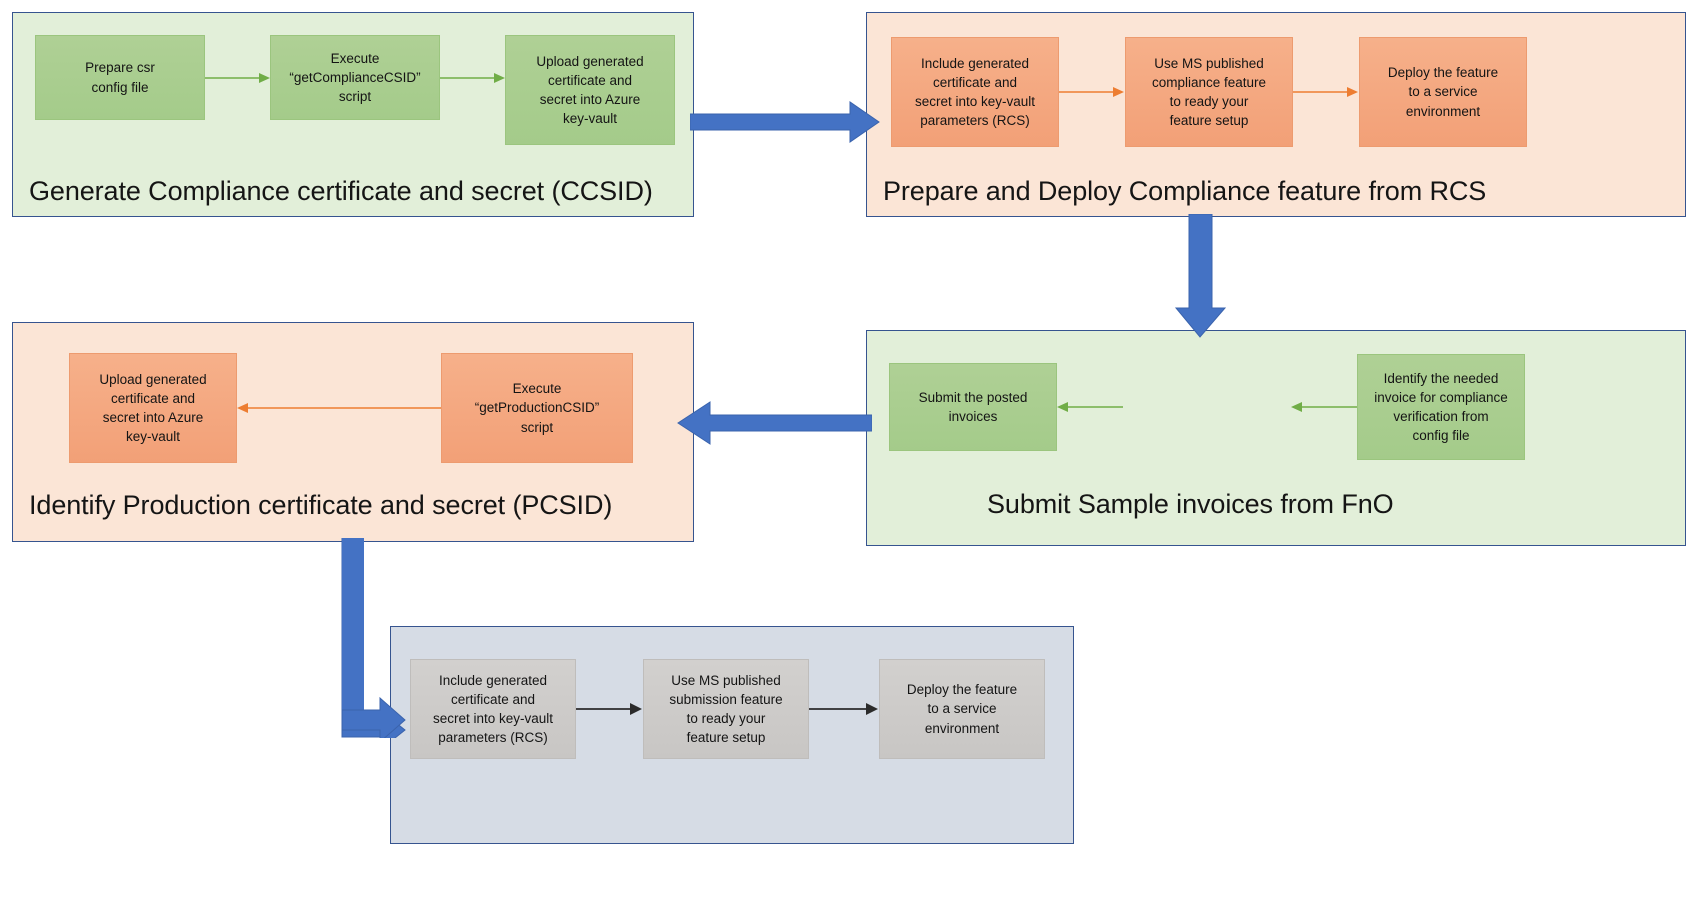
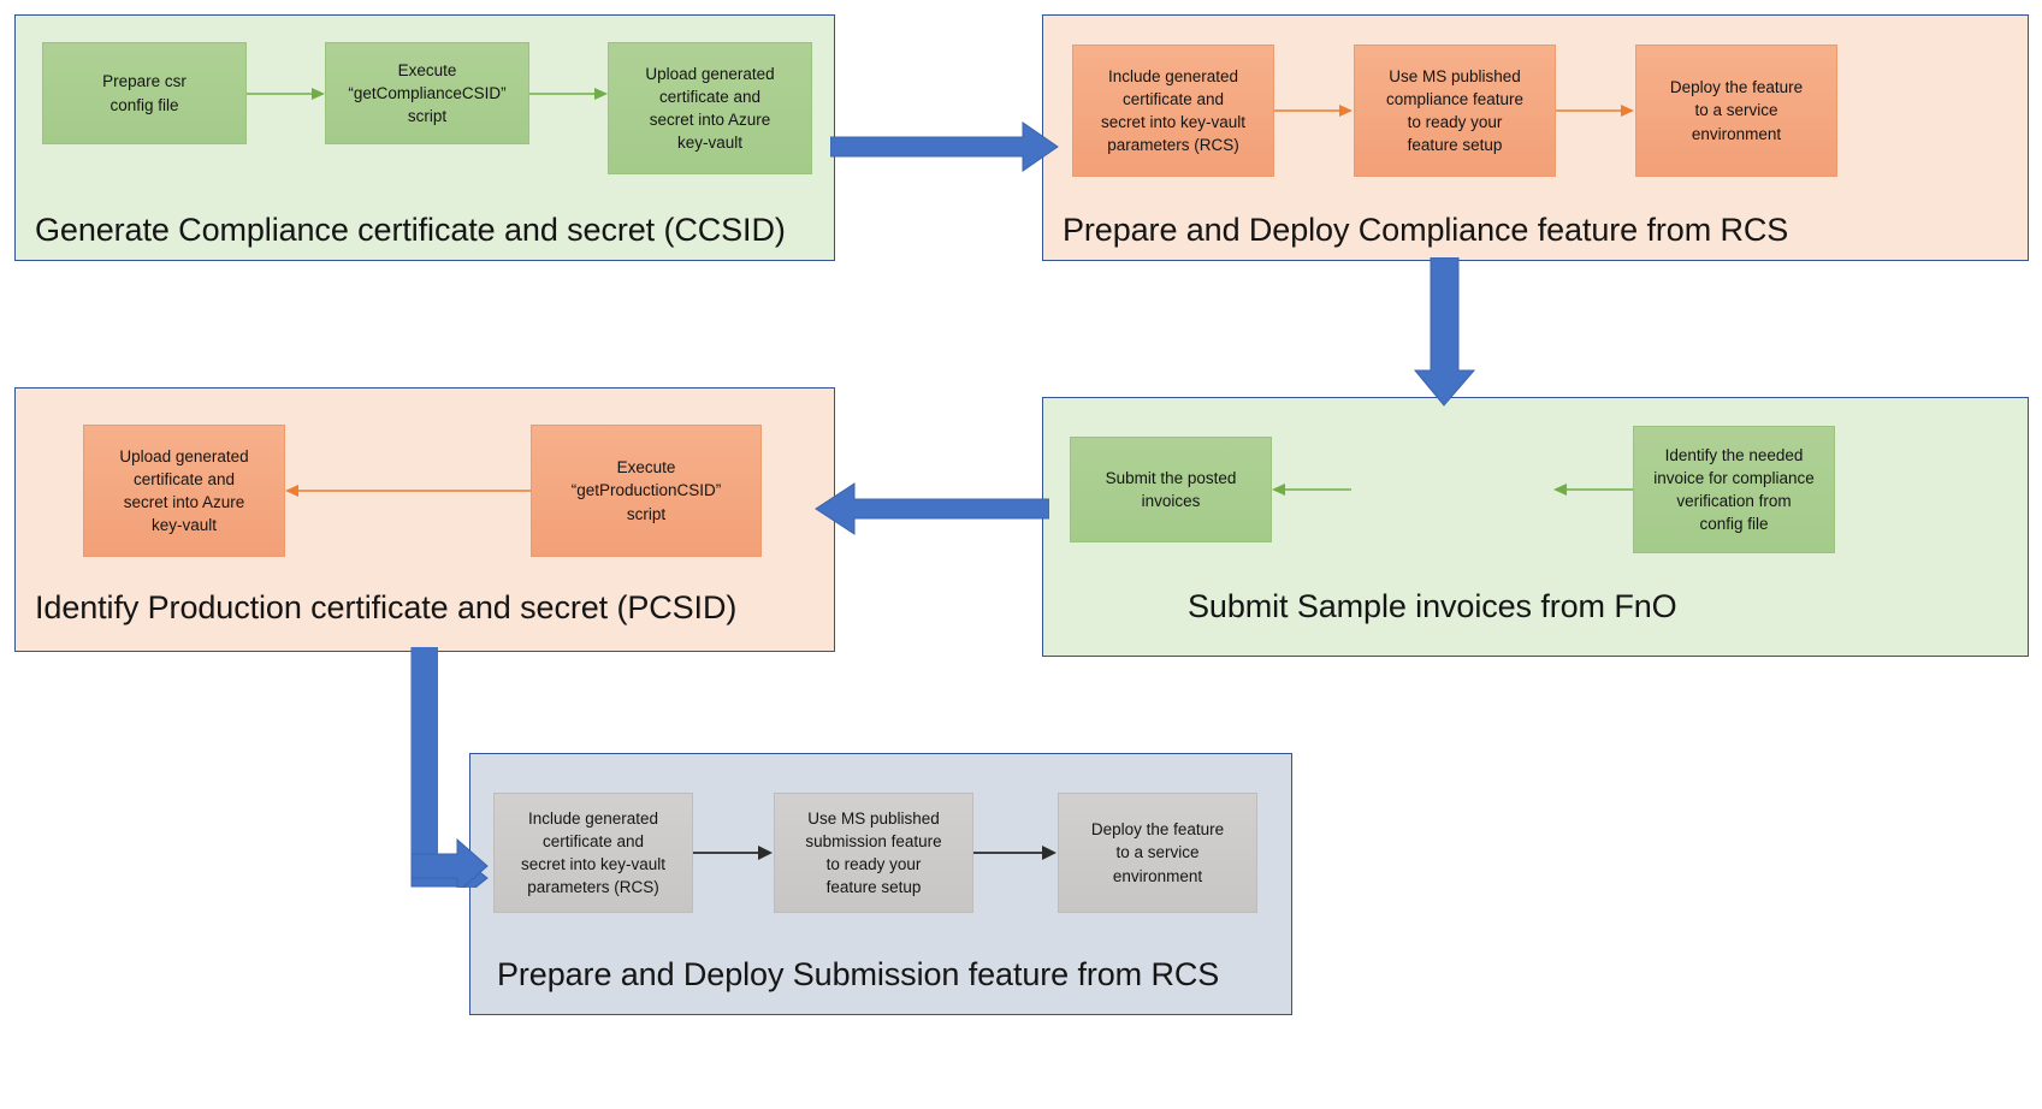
  Prepare csr
  config file
  Execute
  “getComplianceCSID”
  script
  Upload generated
  certificate and
  secret into Azure
  key-vault
  Generate Compliance certificate and secret (CCSID)
  Include generated
  certificate and
  secret into key-vault
  parameters (RCS)
  Use MS published
  compliance feature
  to ready your
  feature setup
  Deploy the feature
  to a service
  environment
  Prepare and Deploy Compliance feature from RCS
  Upload generated
  certificate and
  secret into Azure
  key-vault
  Execute
  “getProductionCSID”
  script
  Identify Production certificate and secret (PCSID)
  Submit the posted
  invoices
  Identify the needed
  invoice for compliance
  verification from
  config file
  Submit Sample invoices from FnO
  Include generated
  certificate and
  secret into key-vault
  parameters (RCS)
  Use MS published
  submission feature
  to ready your
  feature setup
  Deploy the feature
  to a service
  environment
+ Prepare and Deploy Submission feature from RCS
